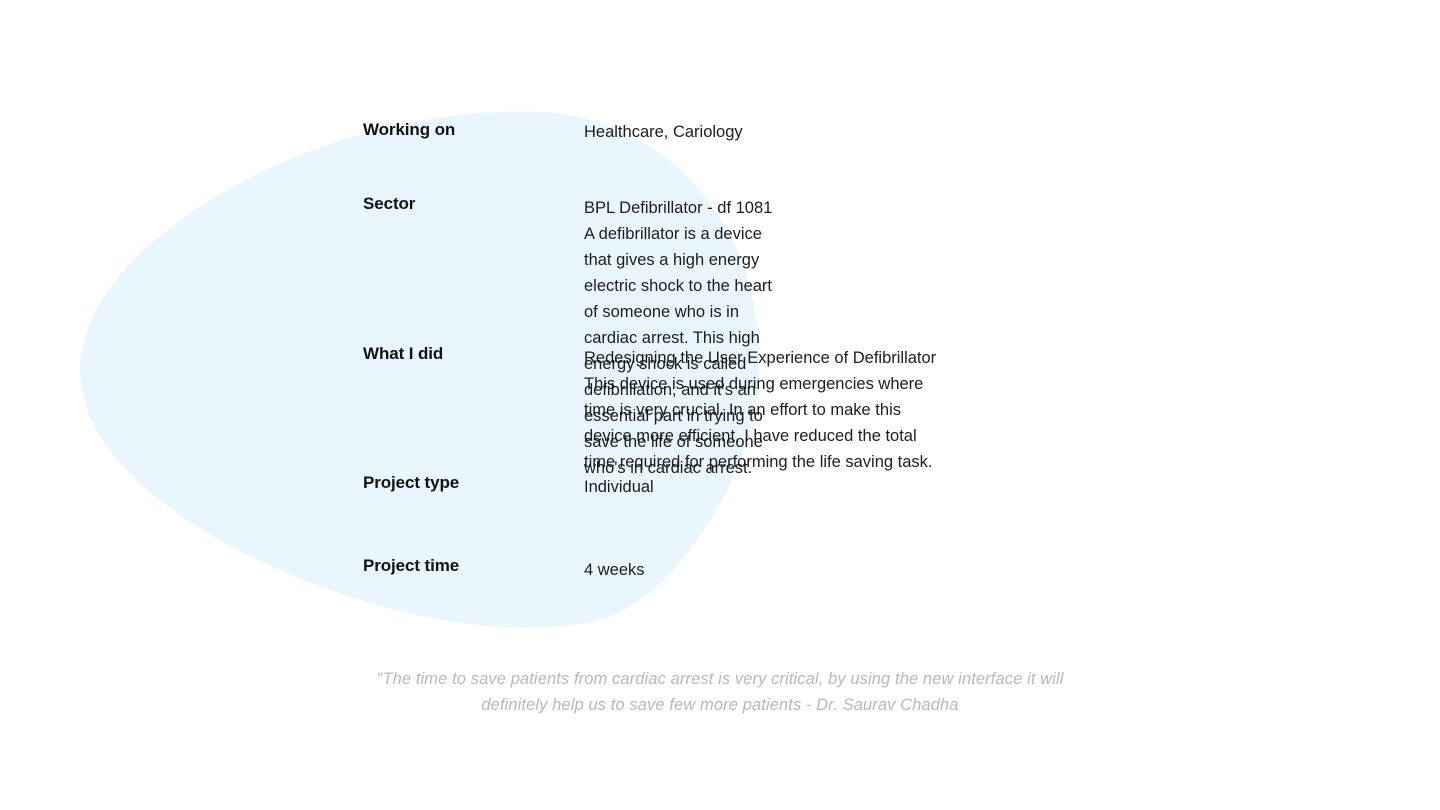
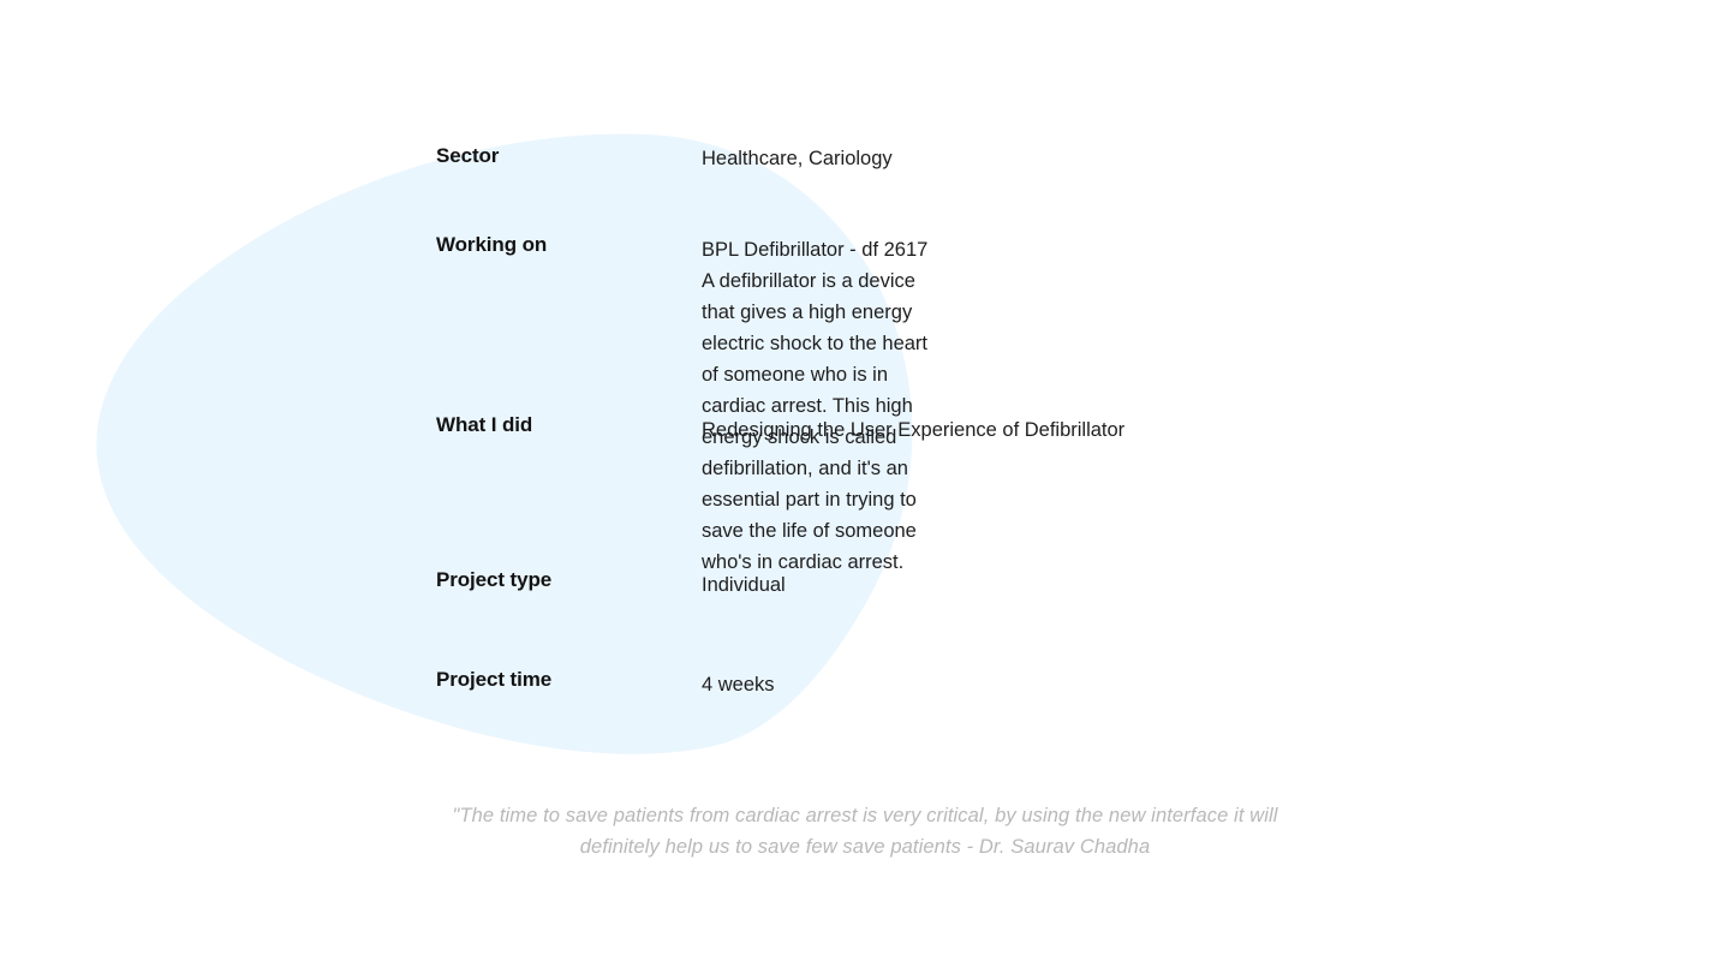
- Working on
+ Sector
  Healthcare, Cariology
- Sector
+ Working on
- BPL Defibrillator - df 1081
+ BPL Defibrillator - df 2617
  A defibrillator is a device that gives a high energy electric shock to the heart of someone who is in cardiac arrest. This high energy shock is called defibrillation, and it's an essential part in trying to save the life of someone who's in cardiac arrest.
  What I did
  Redesigning the User Experience of Defibrillator
- This device is used during emergencies where time is very crucial. In an effort to make this device more efficient, I have reduced the total time required for performing the life saving task.
  Project type
  Individual
  Project time
  4 weeks
  "The time to save patients from cardiac arrest is very critical, by using the new interface it will
- definitely help us to save few more patients - Dr. Saurav Chadha
+ definitely help us to save few save patients - Dr. Saurav Chadha
